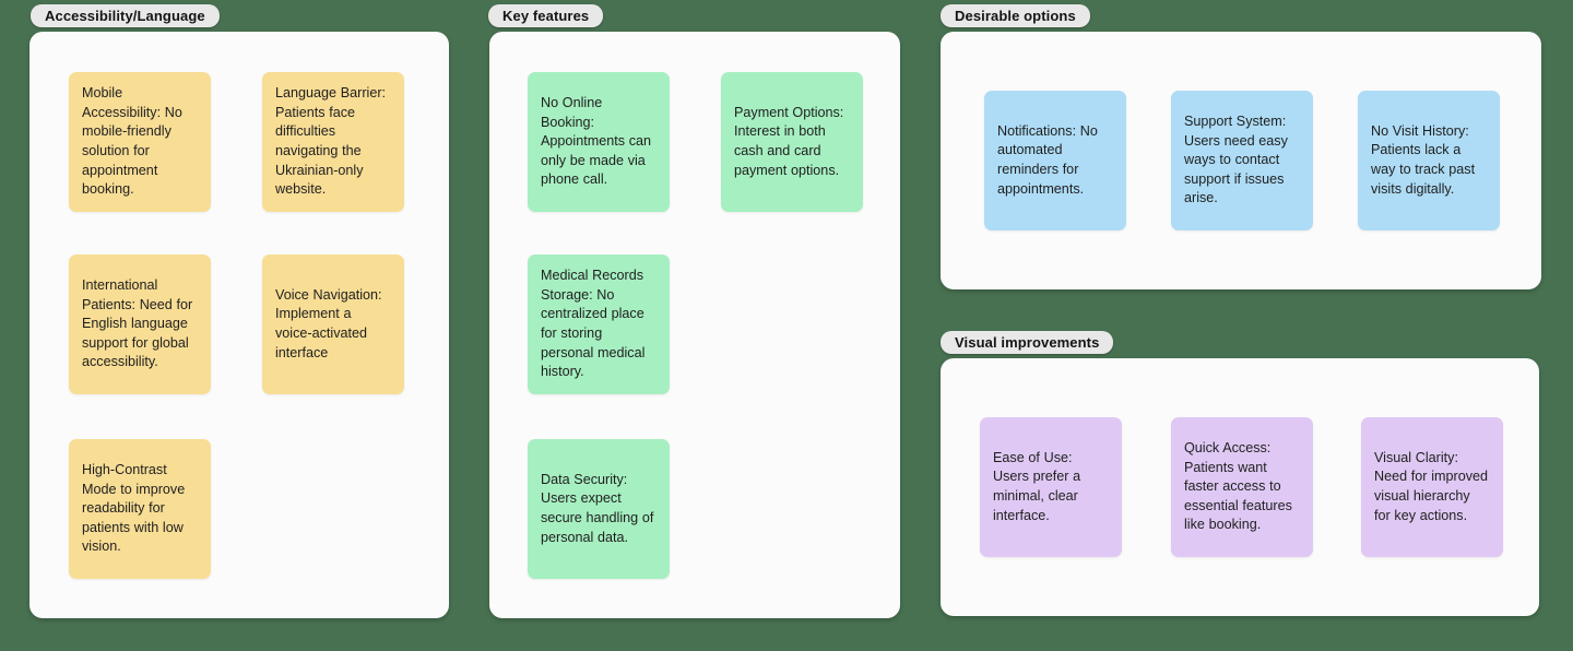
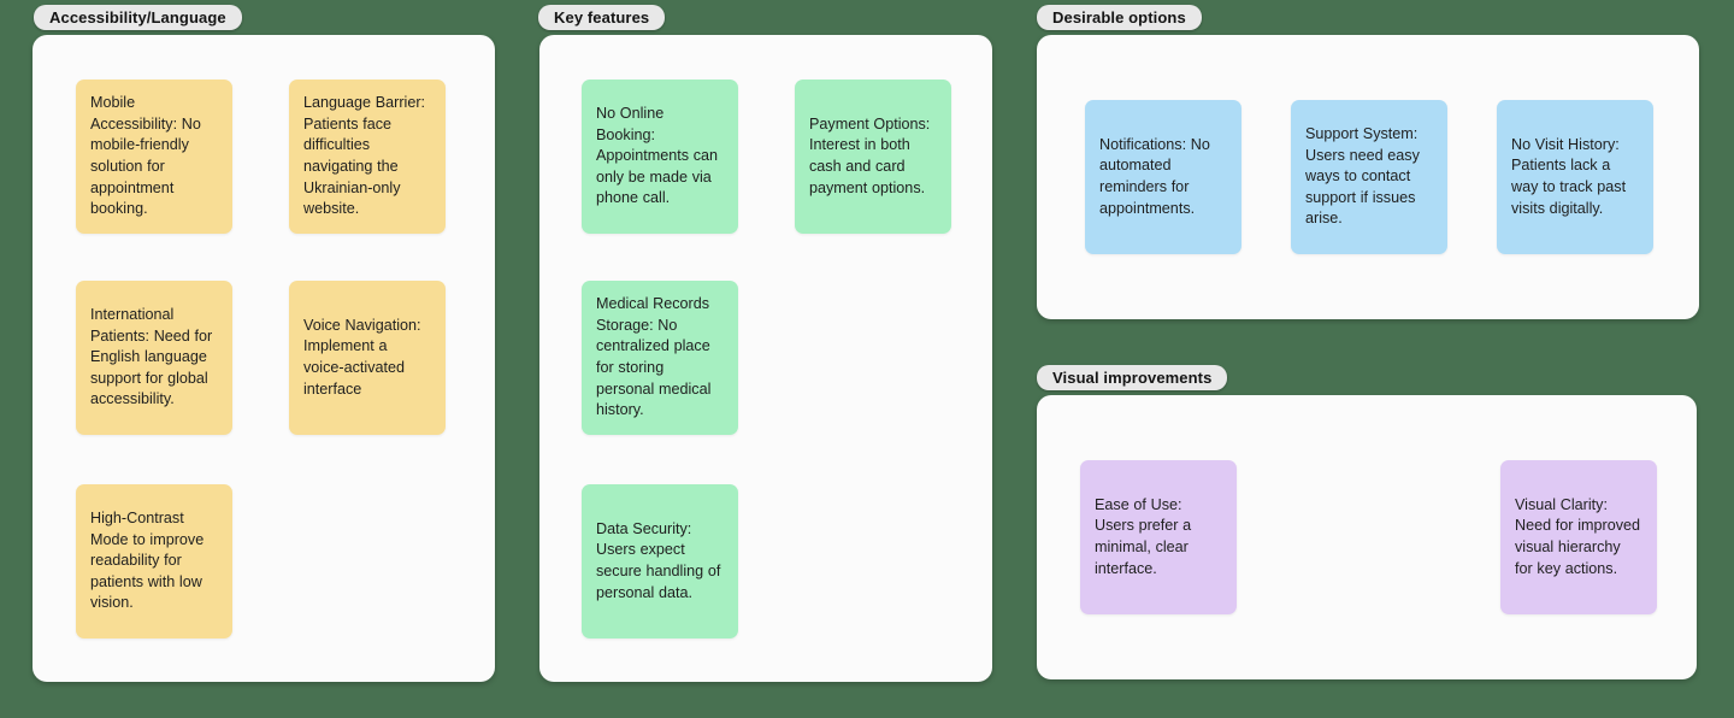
  Accessibility/Language
  Mobile Accessibility: No mobile-friendly solution for appointment booking.
  Language Barrier: Patients face difficulties navigating the Ukrainian-only website.
  International Patients: Need for English language support for global accessibility.
  Voice Navigation: Implement a voice-activated interface
  High-Contrast Mode to improve readability for patients with low vision.
  Key features
  No Online Booking: Appointments can only be made via phone call.
  Payment Options: Interest in both cash and card payment options.
  Medical Records Storage: No centralized place for storing personal medical history.
  Data Security: Users expect secure handling of personal data.
  Desirable options
  Notifications: No automated reminders for appointments.
  Support System: Users need easy ways to contact support if issues arise.
  No Visit History: Patients lack a way to track past visits digitally.
  Visual improvements
  Ease of Use: Users prefer a minimal, clear interface.
- Quick Access: Patients want faster access to essential features like booking.
  Visual Clarity: Need for improved visual hierarchy for key actions.
